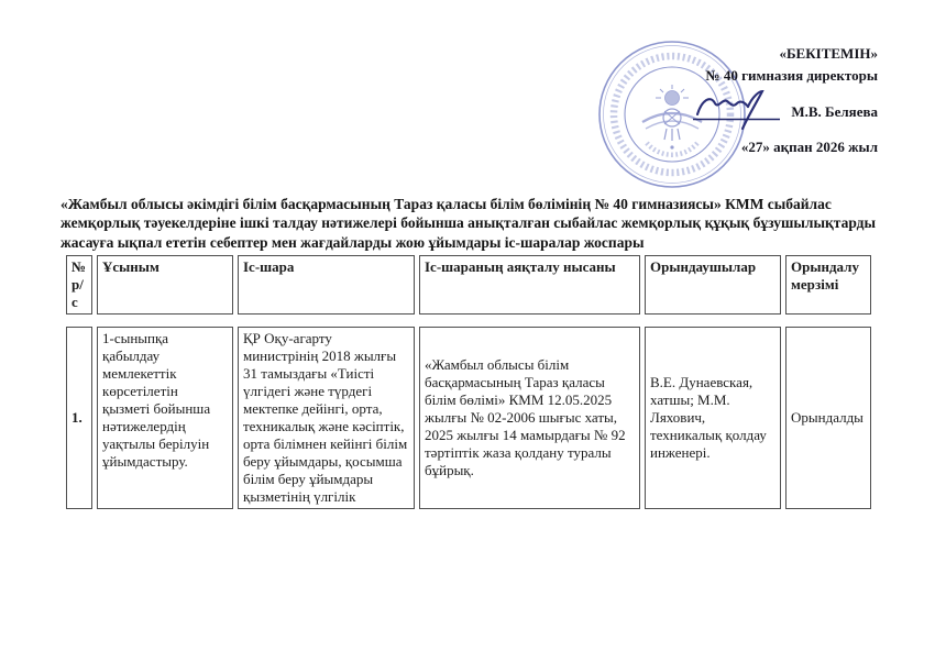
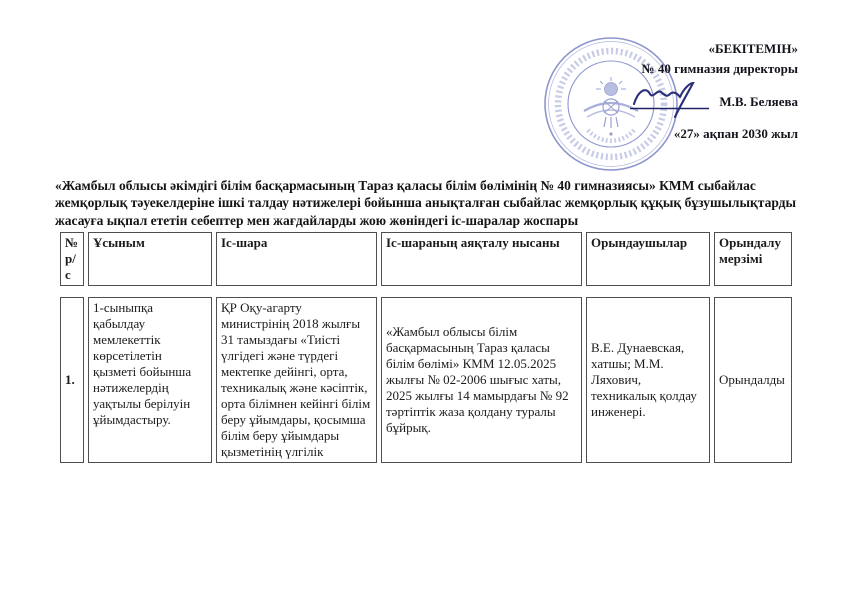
  «БЕКІТЕМІН»
  № 40 гимназия директоры
  М.В. Беляева
- «27» ақпан 2026 жыл
+ «27» ақпан 2030 жыл
- «Жамбыл облысы әкімдігі білім басқармасының Тараз қаласы білім бөлімінің № 40 гимназиясы» КММ сыбайлас жемқорлық тәуекелдеріне ішкі талдау нәтижелері бойынша анықталған сыбайлас жемқорлық құқық бұзушылықтарды жасауға ықпал ететін себептер мен жағдайларды жою ұйымдары іс-шаралар жоспары
+ «Жамбыл облысы әкімдігі білім басқармасының Тараз қаласы білім бөлімінің № 40 гимназиясы» КММ сыбайлас жемқорлық тәуекелдеріне ішкі талдау нәтижелері бойынша анықталған сыбайлас жемқорлық құқық бұзушылықтарды жасауға ықпал ететін себептер мен жағдайларды жою жөніндегі іс-шаралар жоспары
  № р/с	Ұсыным	Іс-шара	Іс-шараның аяқталу нысаны	Орындаушылар	Орындалу мерзімі
  1.	1-сыныпқа қабылдау мемлекеттік көрсетілетін қызметі бойынша нәтижелердің уақтылы берілуін ұйымдастыру.	ҚР Оқу-агарту министрінің 2018 жылғы 31 тамыздағы «Тиісті үлгідегі және түрдегі мектепке дейінгі, орта, техникалық және кәсіптік, орта білімнен кейінгі білім беру ұйымдары, қосымша білім беру ұйымдары қызметінің үлгілік	«Жамбыл облысы білім басқармасының Тараз қаласы білім бөлімі» КММ 12.05.2025 жылғы № 02-2006 шығыс хаты, 2025 жылғы 14 мамырдағы № 92 тәртіптік жаза қолдану туралы бұйрық.	В.Е. Дунаевская, хатшы; М.М. Ляхович, техникалық қолдау инженері.	Орындалды
